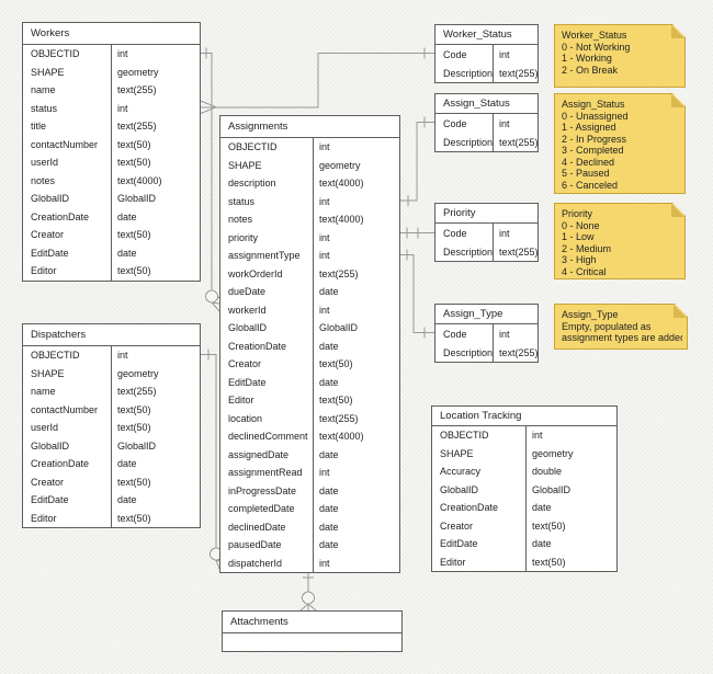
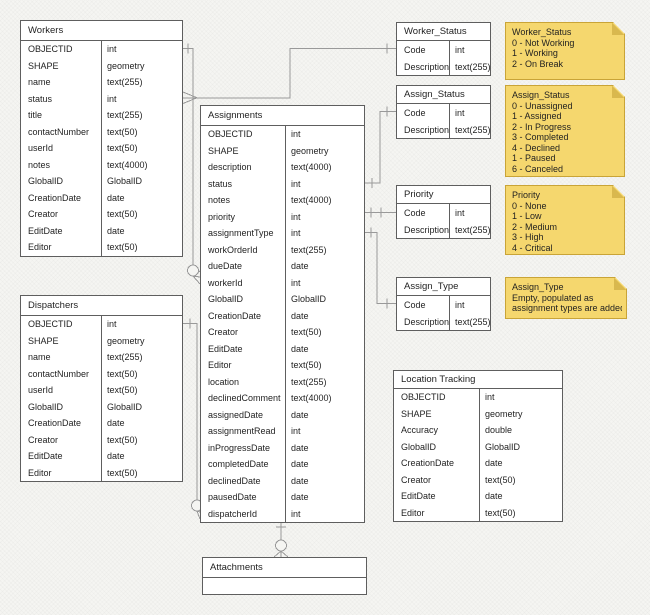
  Workers
  OBJECTID
  int
  SHAPE
  geometry
  name
  text(255)
  status
  int
  title
  text(255)
  contactNumber
  text(50)
  userId
  text(50)
  notes
  text(4000)
  GlobalID
  GlobalID
  CreationDate
  date
  Creator
  text(50)
  EditDate
  date
  Editor
  text(50)
  Dispatchers
  OBJECTID
  int
  SHAPE
  geometry
  name
  text(255)
  contactNumber
  text(50)
  userId
  text(50)
  GlobalID
  GlobalID
  CreationDate
  date
  Creator
  text(50)
  EditDate
  date
  Editor
  text(50)
  Assignments
  OBJECTID
  int
  SHAPE
  geometry
  description
  text(4000)
  status
  int
  notes
  text(4000)
  priority
  int
  assignmentType
  int
  workOrderId
  text(255)
  dueDate
  date
  workerId
  int
  GlobalID
  GlobalID
  CreationDate
  date
  Creator
  text(50)
  EditDate
  date
  Editor
  text(50)
  location
  text(255)
  declinedComment
  text(4000)
  assignedDate
  date
  assignmentRead
  int
  inProgressDate
  date
  completedDate
  date
  declinedDate
  date
  pausedDate
  date
  dispatcherId
  int
  Worker_Status
  Code
  int
  Description
  text(255)
  Assign_Status
  Code
  int
  Description
  text(255)
  Priority
  Code
  int
  Description
  text(255)
  Assign_Type
  Code
  int
  Description
  text(255)
  Location Tracking
  OBJECTID
  int
  SHAPE
  geometry
  Accuracy
  double
  GlobalID
  GlobalID
  CreationDate
  date
  Creator
  text(50)
  EditDate
  date
  Editor
  text(50)
  Attachments
  Worker_Status
  0 - Not Working
  1 - Working
  2 - On Break
  Assign_Status
  0 - Unassigned
  1 - Assigned
  2 - In Progress
  3 - Completed
  4 - Declined
- 5 - Paused
+ 1 - Paused
  6 - Canceled
  Priority
  0 - None
  1 - Low
  2 - Medium
  3 - High
  4 - Critical
  Assign_Type
  Empty, populated as
  assignment types are adde
